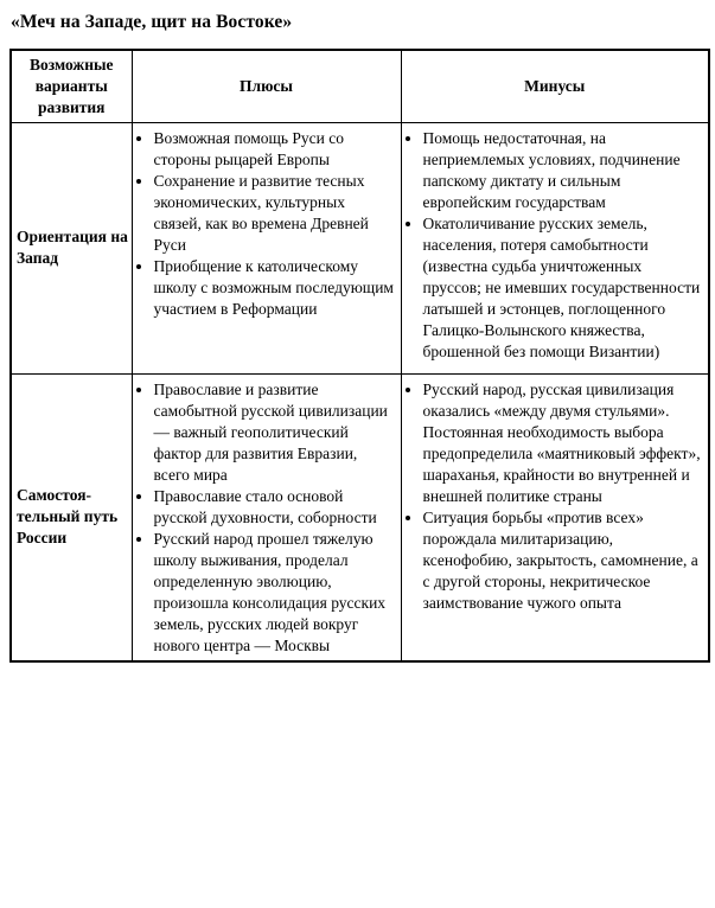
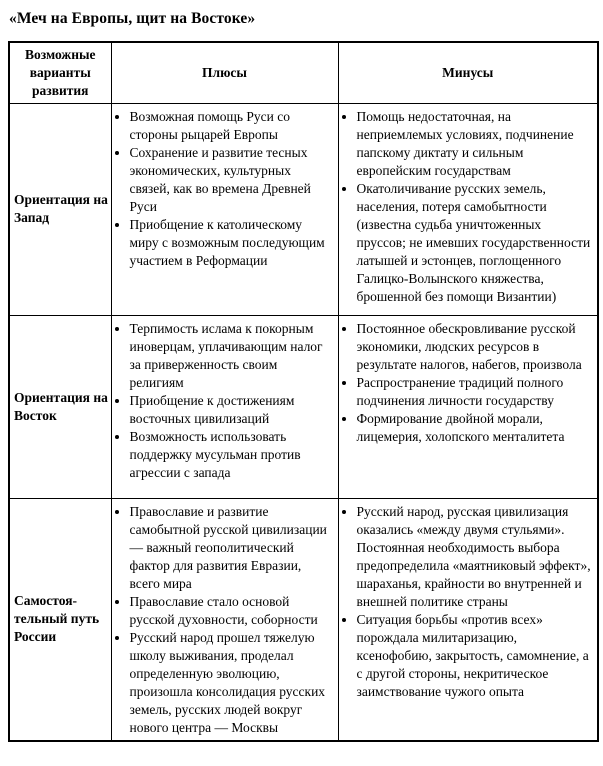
- «Меч на Западе, щит на Востоке»
+ «Меч на Европы, щит на Востоке»
  Возможные варианты развития	Плюсы	Минусы
- Ориентация на Запад	Возможная помощь Руси со стороны рыцарей Европы Сохранение и развитие тесных экономических, культурных связей, как во времена Древней Руси Приобщение к католическому школу с возможным последующим участием в Реформации	Помощь недостаточная, на неприемлемых условиях, подчинение папскому диктату и сильным европейским государствам Окатоличивание русских земель, населения, потеря самобытности (известна судьба уничтоженных пруссов; не имевших государственности латышей и эстонцев, поглощенного Галицко-Волынского княжества, брошенной без помощи Византии)
+ Ориентация на Запад	Возможная помощь Руси со стороны рыцарей Европы Сохранение и развитие тесных экономических, культурных связей, как во времена Древней Руси Приобщение к католическому миру с возможным последующим участием в Реформации	Помощь недостаточная, на неприемлемых условиях, подчинение папскому диктату и сильным европейским государствам Окатоличивание русских земель, населения, потеря самобытности (известна судьба уничтоженных пруссов; не имевших государственности латышей и эстонцев, поглощенного Галицко-Волынского княжества, брошенной без помощи Византии)
+ Ориентация на Восток	Терпимость ислама к покорным иноверцам, уплачивающим налог за приверженность своим религиям Приобщение к достижениям восточных цивилизаций Возможность использовать поддержку мусульман против агрессии с запада	Постоянное обескровливание русской экономики, людских ресурсов в результате налогов, набегов, произвола Распространение традиций полного подчинения личности государству Формирование двойной морали, лицемерия, холопского менталитета
  Самостоя­тельный путь России	Православие и развитие самобытной русской цивилизации — важный геополитический фактор для развития Евразии, всего мира Православие стало основой русской духовности, соборности Русский народ прошел тяжелую школу выживания, проделал определенную эволюцию, произошла консолидация русских земель, русских людей вокруг нового центра — Москвы	Русский народ, русская цивилизация оказались «между двумя стульями». Постоянная необходимость выбора предопределила «маятниковый эффект», шараханья, крайности во внутренней и внешней политике страны Ситуация борьбы «против всех» порождала милитаризацию, ксенофобию, закрытость, самомнение, а с другой стороны, некритическое заимствование чужого опыта
